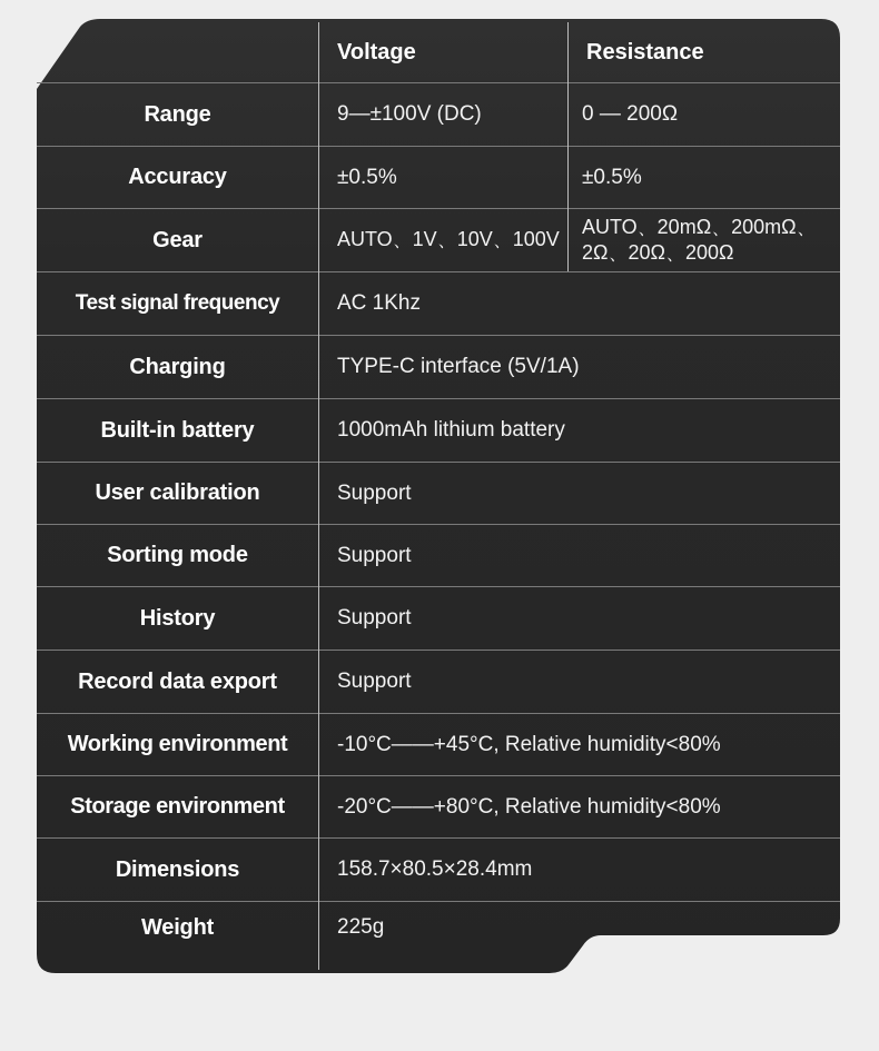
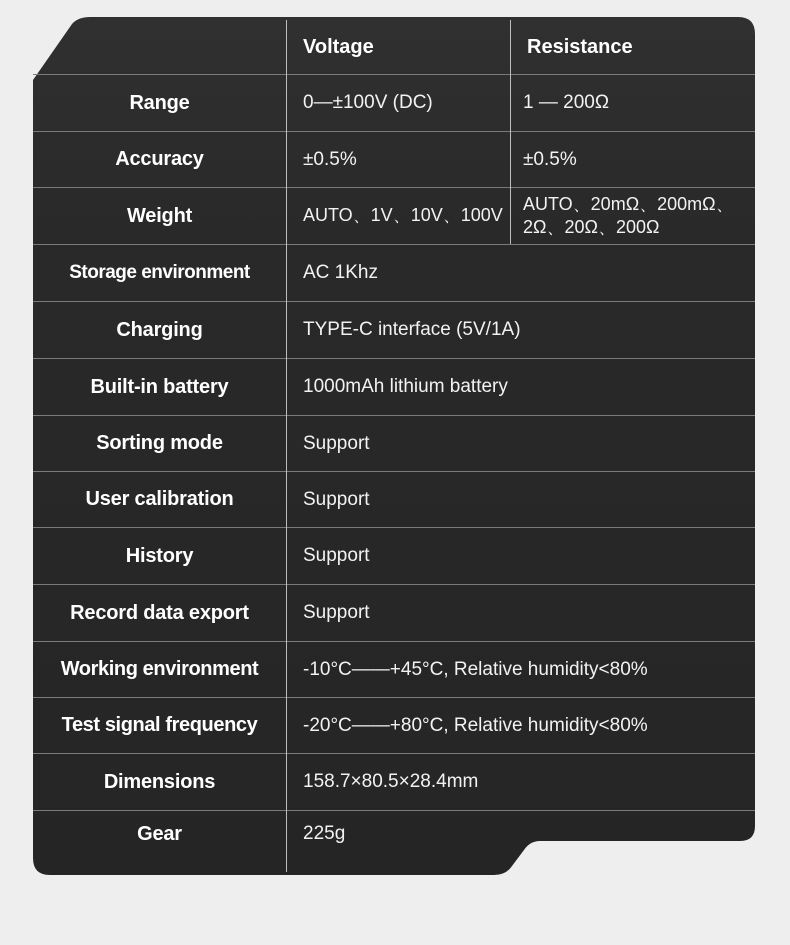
  Voltage
  Resistance
  Range
- 9—±100V (DC)
+ 0—±100V (DC)
- 0 — 200Ω
+ 1 — 200Ω
  Accuracy
  ±0.5%
  ±0.5%
- Gear
+ Weight
  AUTO、1V、10V、100V
  AUTO、20mΩ、200mΩ、2Ω、20Ω、200Ω
- Test signal frequency
+ Storage environment
  AC 1Khz
  Charging
  TYPE-C interface (5V/1A)
  Built-in battery
  1000mAh lithium battery
- User calibration
+ Sorting mode
  Support
- Sorting mode
+ User calibration
  Support
  History
  Support
  Record data export
  Support
  Working environment
  -10°C——+45°C, Relative humidity<80%
- Storage environment
+ Test signal frequency
  -20°C——+80°C, Relative humidity<80%
  Dimensions
  158.7×80.5×28.4mm
- Weight
+ Gear
  225g
